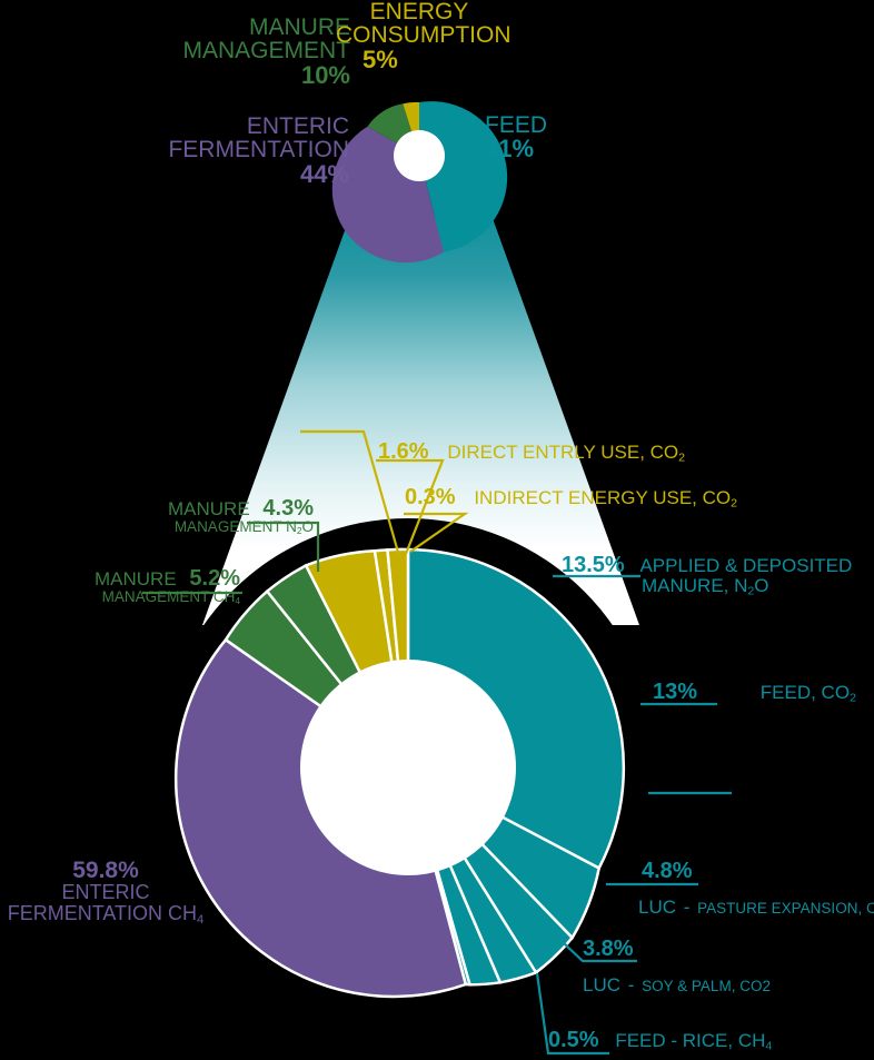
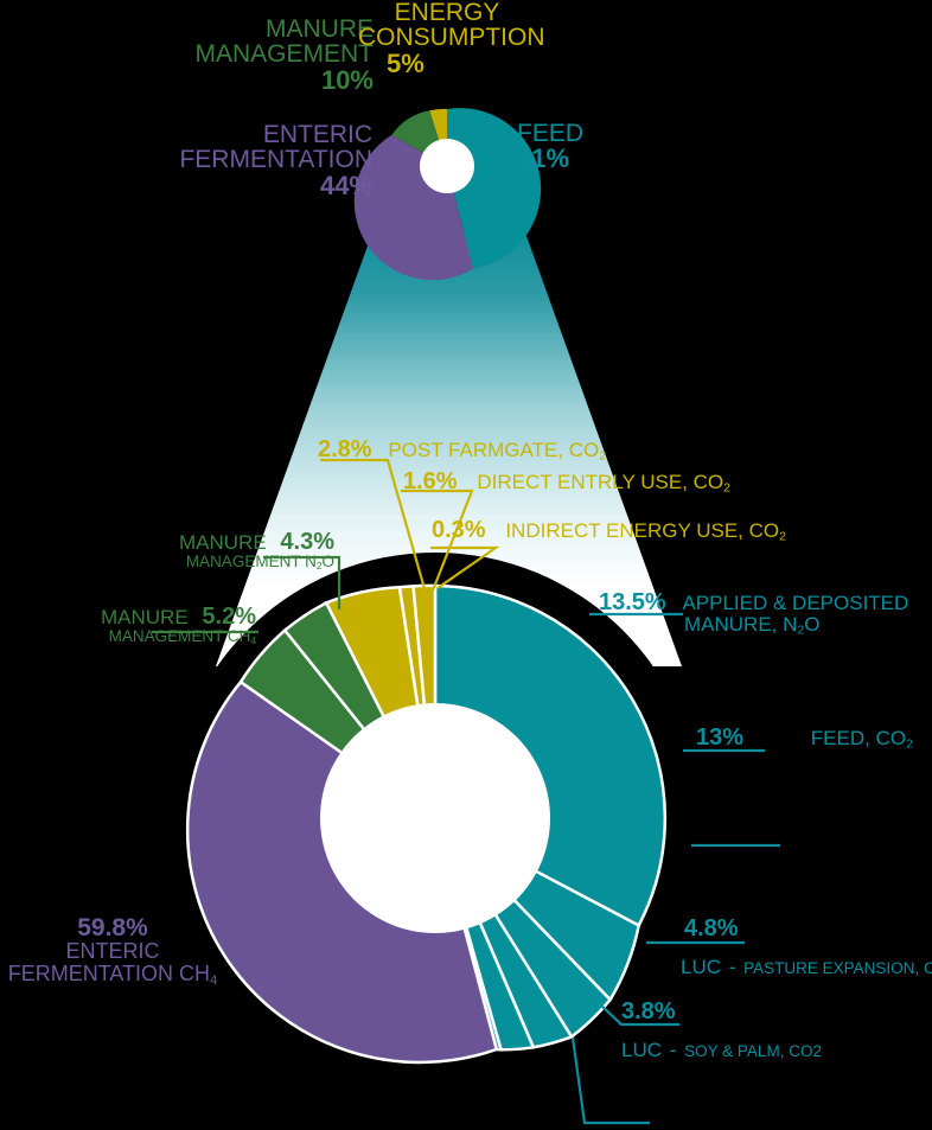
  MANURE
  MANAGEMENT
  10%
  ENERGY
  CONSUMPTION
  5%
  ENTERIC
  FERMENTATION
  44%
  FEED
  41%
+ 2.8% POST FARMGATE, CO2
  1.6% DIRECT ENTRLY USE, CO2
  0.3% INDIRECT ENERGY USE, CO2
  MANURE 4.3%
  MANAGEMENT N2O
  MANURE 5.2%
  MANAGEMENT CH4
  13.5% APPLIED & DEPOSITED
  MANURE, N2O
  13% FEED, CO2
  4.8%
  LUC - PASTURE EXPANSION, C
  3.8%
  LUC - SOY & PALM, CO2
- 0.5% FEED - RICE, CH4
  59.8%
  ENTERIC
  FERMENTATION CH4
